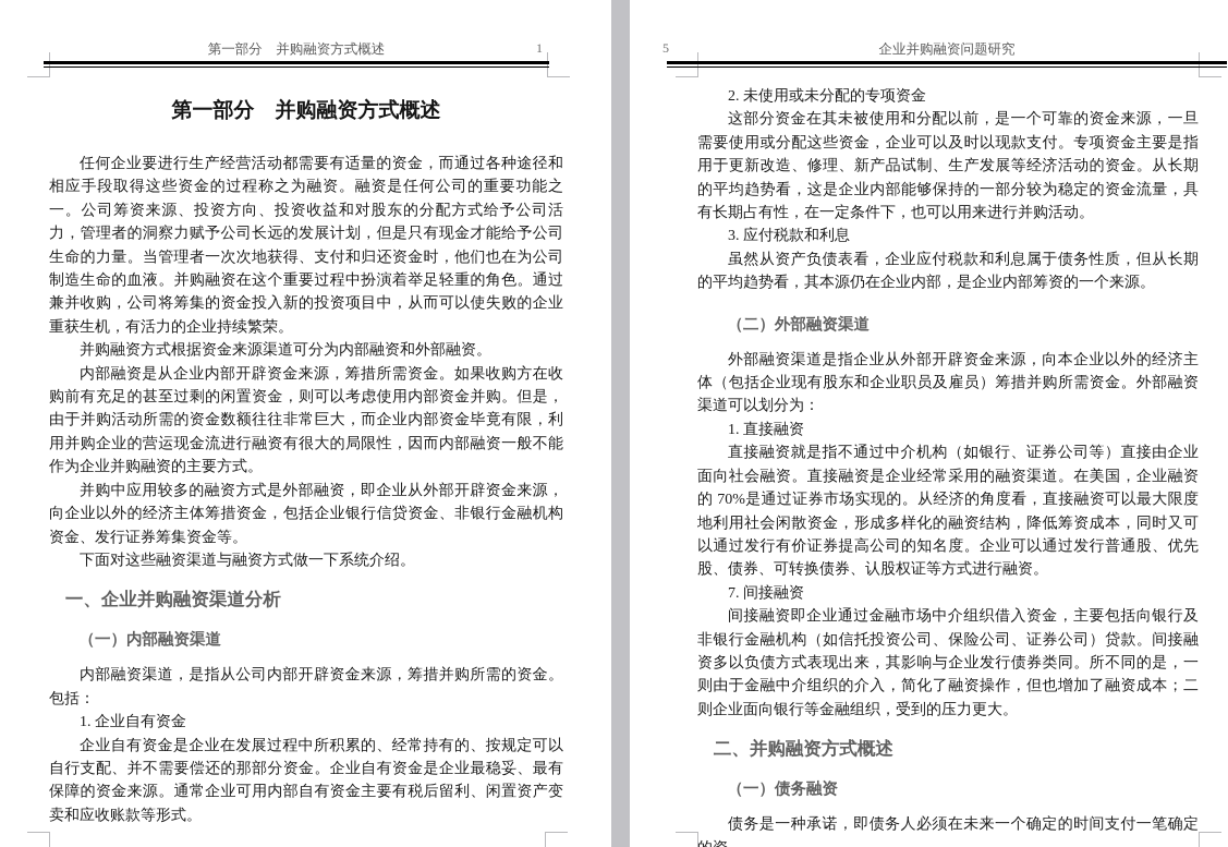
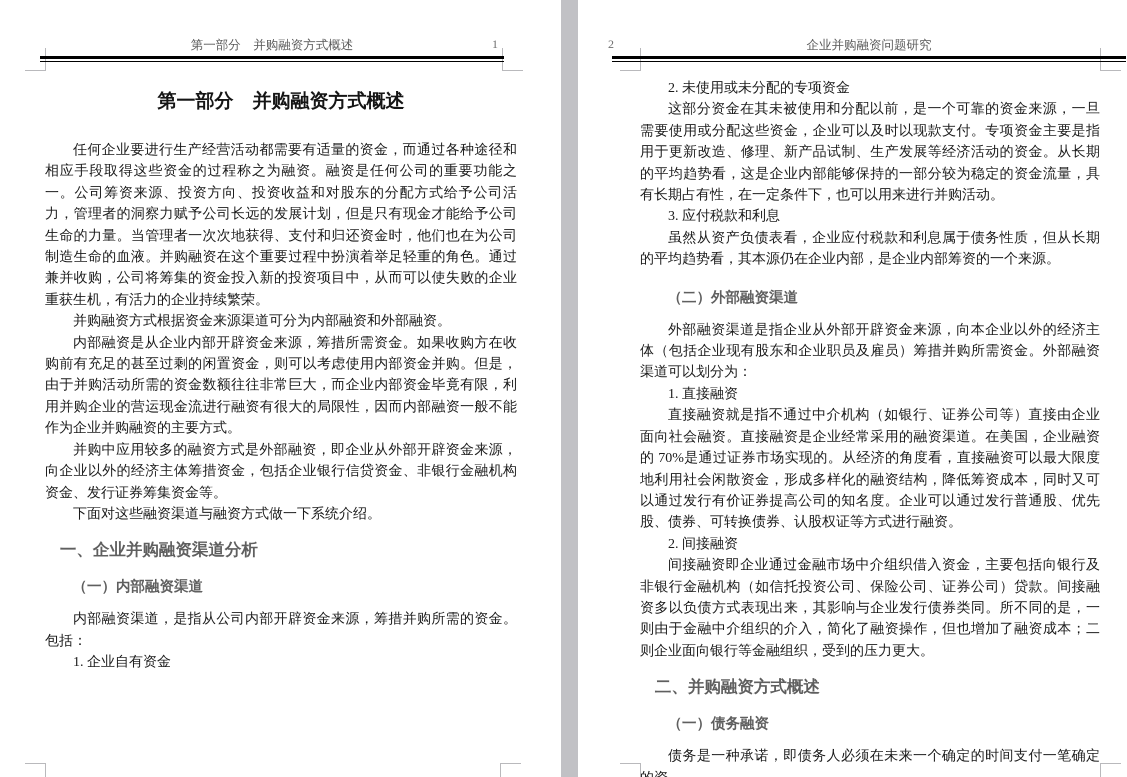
  第一部分 并购融资方式概述
  1
  第一部分 并购融资方式概述
  任何企业要进行生产经营活动都需要有适量的资金，而通过各种途径和相应手段取得这些资金的过程称之为融资。融资是任何公司的重要功能之一。公司筹资来源、投资方向、投资收益和对股东的分配方式给予公司活力，管理者的洞察力赋予公司长远的发展计划，但是只有现金才能给予公司生命的力量。当管理者一次次地获得、支付和归还资金时，他们也在为公司制造生命的血液。并购融资在这个重要过程中扮演着举足轻重的角色。通过兼并收购，公司将筹集的资金投入新的投资项目中，从而可以使失败的企业重获生机，有活力的企业持续繁荣。
  并购融资方式根据资金来源渠道可分为内部融资和外部融资。
  内部融资是从企业内部开辟资金来源，筹措所需资金。如果收购方在收购前有充足的甚至过剩的闲置资金，则可以考虑使用内部资金并购。但是，由于并购活动所需的资金数额往往非常巨大，而企业内部资金毕竟有限，利用并购企业的营运现金流进行融资有很大的局限性，因而内部融资一般不能作为企业并购融资的主要方式。
  并购中应用较多的融资方式是外部融资，即企业从外部开辟资金来源，向企业以外的经济主体筹措资金，包括企业银行信贷资金、非银行金融机构资金、发行证券筹集资金等。
  下面对这些融资渠道与融资方式做一下系统介绍。
  一、企业并购融资渠道分析
  （一）内部融资渠道
  内部融资渠道，是指从公司内部开辟资金来源，筹措并购所需的资金。包括：
  1. 企业自有资金
- 企业自有资金是企业在发展过程中所积累的、经常持有的、按规定可以自行支配、并不需要偿还的那部分资金。企业自有资金是企业最稳妥、最有保障的资金来源。通常企业可用内部自有资金主要有税后留利、闲置资产变卖和应收账款等形式。
  企业并购融资问题研究
- 5
+ 2
  2. 未使用或未分配的专项资金
  这部分资金在其未被使用和分配以前，是一个可靠的资金来源，一旦需要使用或分配这些资金，企业可以及时以现款支付。专项资金主要是指用于更新改造、修理、新产品试制、生产发展等经济活动的资金。从长期的平均趋势看，这是企业内部能够保持的一部分较为稳定的资金流量，具有长期占有性，在一定条件下，也可以用来进行并购活动。
  3. 应付税款和利息
  虽然从资产负债表看，企业应付税款和利息属于债务性质，但从长期的平均趋势看，其本源仍在企业内部，是企业内部筹资的一个来源。
  （二）外部融资渠道
  外部融资渠道是指企业从外部开辟资金来源，向本企业以外的经济主体（包括企业现有股东和企业职员及雇员）筹措并购所需资金。外部融资渠道可以划分为：
  1. 直接融资
  直接融资就是指不通过中介机构（如银行、证券公司等）直接由企业面向社会融资。直接融资是企业经常采用的融资渠道。在美国，企业融资的 70%是通过证券市场实现的。从经济的角度看，直接融资可以最大限度地利用社会闲散资金，形成多样化的融资结构，降低筹资成本，同时又可以通过发行有价证券提高公司的知名度。企业可以通过发行普通股、优先股、债券、可转换债券、认股权证等方式进行融资。
- 7. 间接融资
+ 2. 间接融资
  间接融资即企业通过金融市场中介组织借入资金，主要包括向银行及非银行金融机构（如信托投资公司、保险公司、证券公司）贷款。间接融资多以负债方式表现出来，其影响与企业发行债券类同。所不同的是，一则由于金融中介组织的介入，简化了融资操作，但也增加了融资成本；二则企业面向银行等金融组织，受到的压力更大。
  二、并购融资方式概述
  （一）债务融资
  债务是一种承诺，即债务人必须在未来一个确定的时间支付一笔确定
